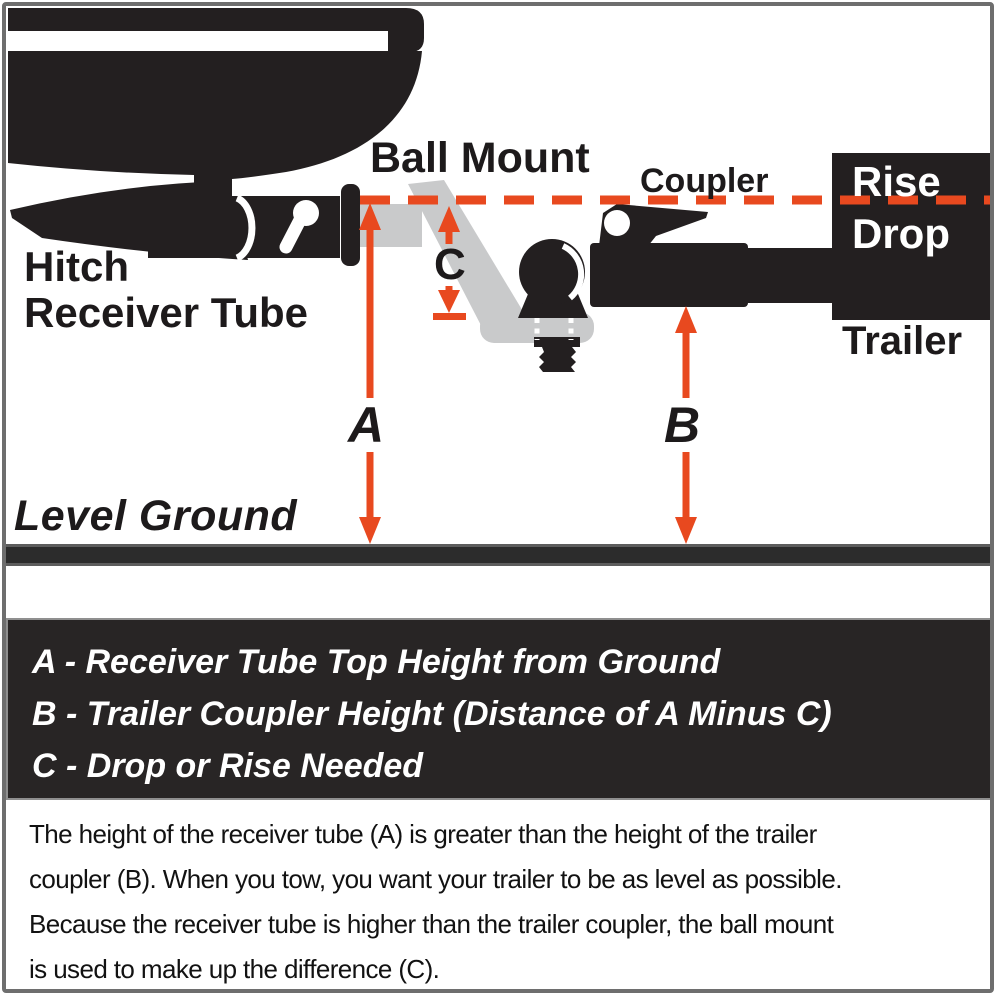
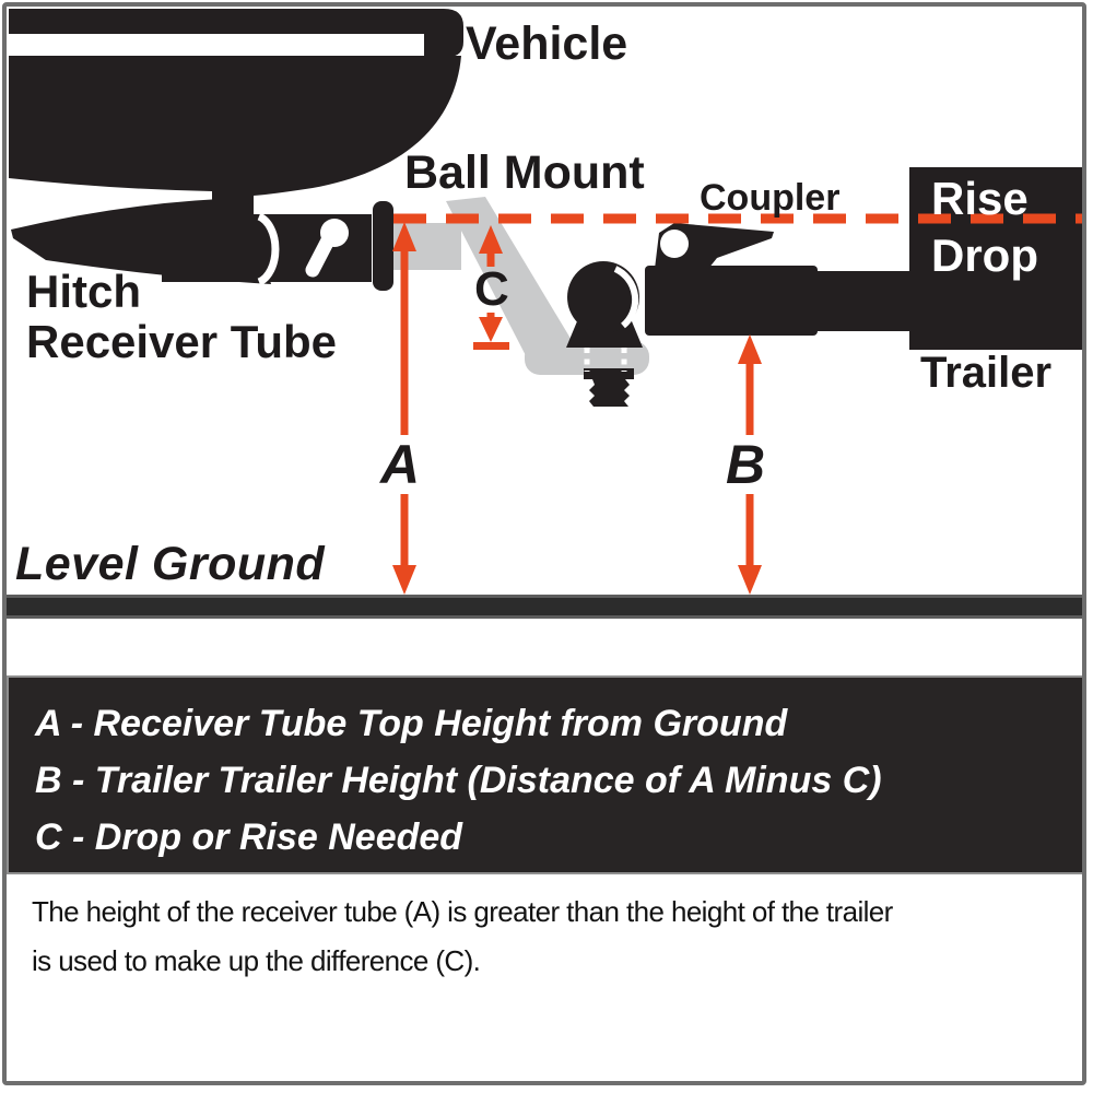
+ Vehicle
  Ball Mount
  Coupler
  Rise
  Drop
  Hitch
  Receiver Tube
  Trailer
  Level Ground
  A
  B
  C
  A - Receiver Tube Top Height from Ground
- B - Trailer Coupler Height (Distance of A Minus C)
+ B - Trailer Trailer Height (Distance of A Minus C)
  C - Drop or Rise Needed
  The height of the receiver tube (A) is greater than the height of the trailer
- coupler (B). When you tow, you want your trailer to be as level as possible.
- Because the receiver tube is higher than the trailer coupler, the ball mount
  is used to make up the difference (C).
